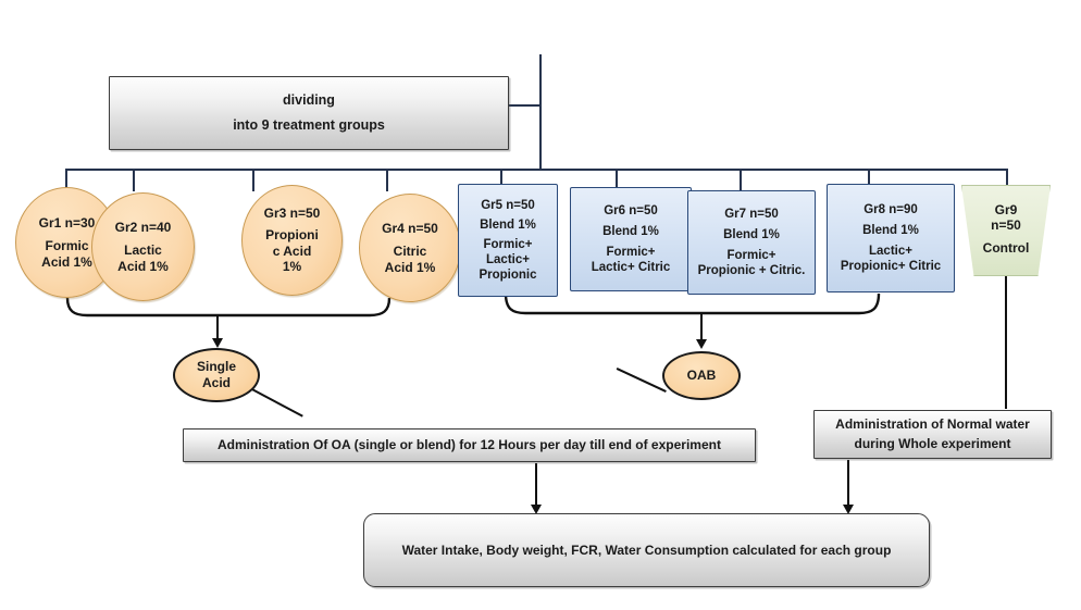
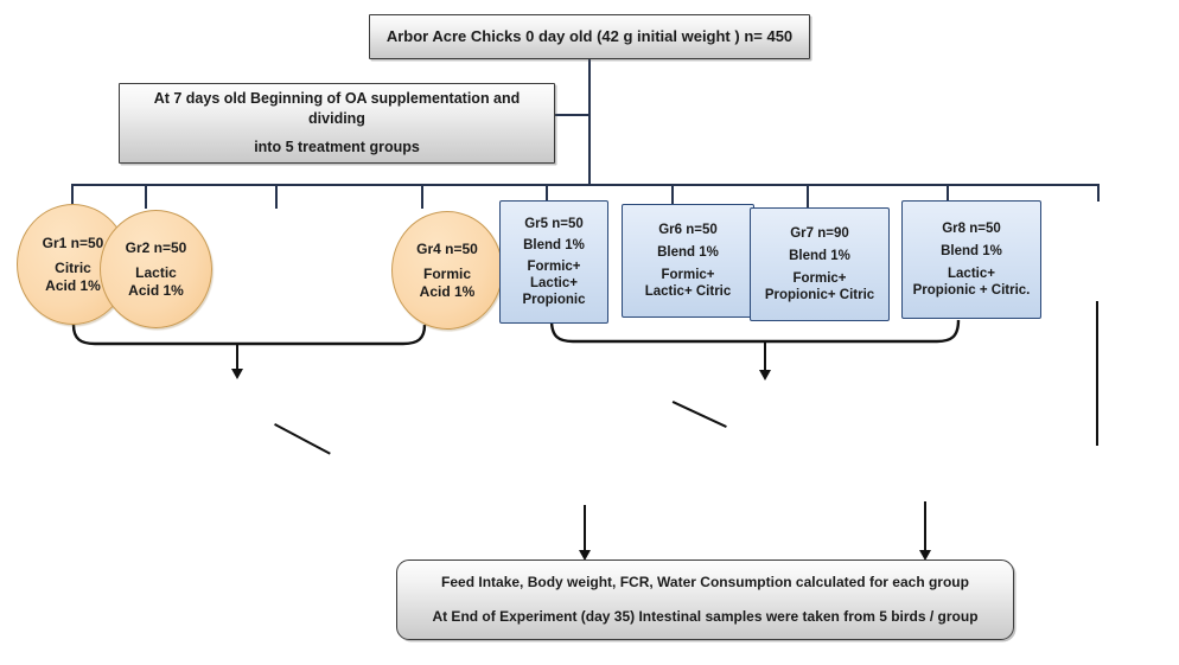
+ Arbor Acre Chicks 0 day old (42 g initial weight ) n= 450
+ At 7 days old Beginning of OA supplementation and
  dividing
- into 9 treatment groups
+ into 5 treatment groups
- Gr1 n=30
+ Gr1 n=50
- Formic
+ Citric
  Acid 1%
- Gr2 n=40
+ Gr2 n=50
  Lactic
  Acid 1%
- Gr3 n=50
- Propioni
- c Acid
- 1%
  Gr4 n=50
- Citric
+ Formic
  Acid 1%
  Gr5 n=50
  Blend 1%
  Formic+
  Lactic+
  Propionic
  Gr6 n=50
  Blend 1%
  Formic+
  Lactic+ Citric
- Gr7 n=50
+ Gr7 n=90
  Blend 1%
  Formic+
- Propionic + Citric.
+ Propionic+ Citric
- Gr8 n=90
+ Gr8 n=50
  Blend 1%
  Lactic+
- Propionic+ Citric
+ Propionic + Citric.
- Gr9
- n=50
- Control
- Single
- Acid
- OAB
- Administration Of OA (single or blend) for 12 Hours per day till end of experiment
- Administration of Normal water
- during Whole experiment
- Water Intake, Body weight, FCR, Water Consumption calculated for each group
+ Feed Intake, Body weight, FCR, Water Consumption calculated for each group
+ At End of Experiment (day 35) Intestinal samples were taken from 5 birds / group
